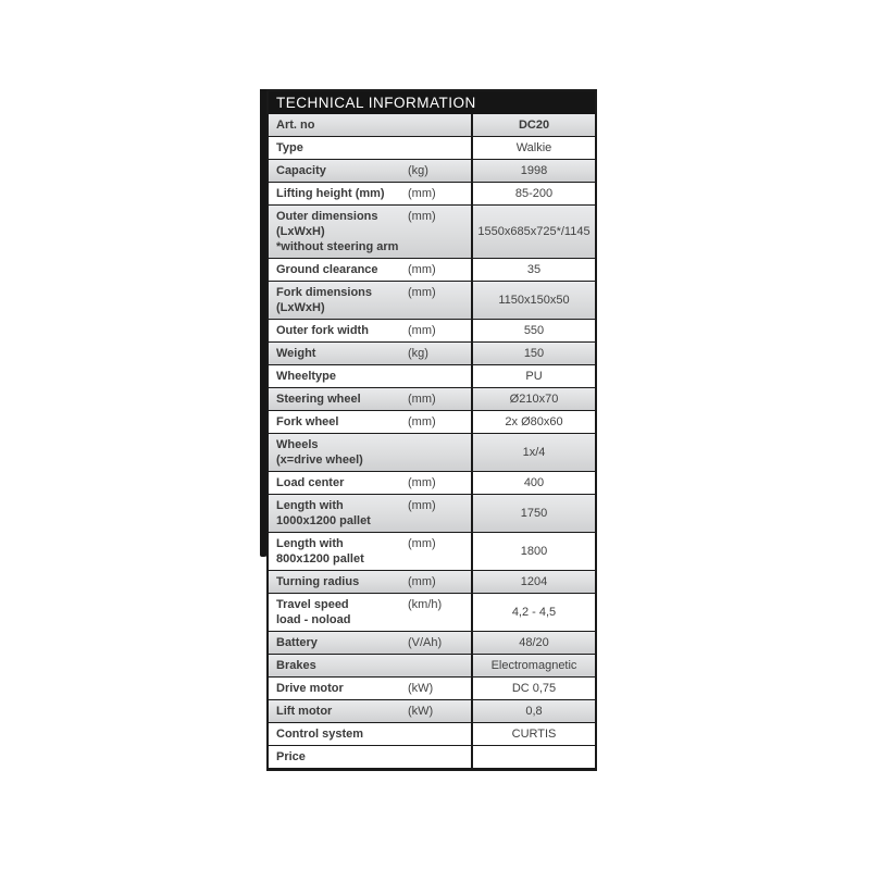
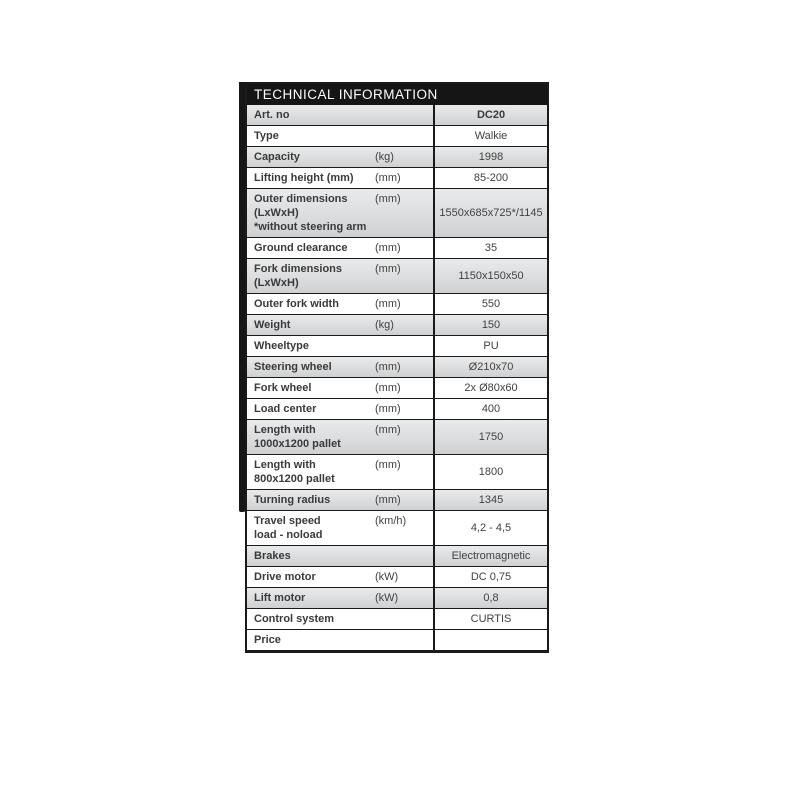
  TECHNICAL INFORMATION
  Art. no
  DC20
  Type
  Walkie
  Capacity
  (kg)
  1998
  Lifting height (mm)
  (mm)
  85-200
  Outer dimensions
  (LxWxH)
  *without steering arm
  (mm)
  1550x685x725*/1145
  Ground clearance
  (mm)
  35
  Fork dimensions
  (LxWxH)
  (mm)
  1150x150x50
  Outer fork width
  (mm)
  550
  Weight
  (kg)
  150
  Wheeltype
  PU
  Steering wheel
  (mm)
  Ø210x70
  Fork wheel
  (mm)
  2x Ø80x60
- Wheels
- (x=drive wheel)
- 1x/4
  Load center
  (mm)
  400
  Length with
  1000x1200 pallet
  (mm)
  1750
  Length with
  800x1200 pallet
  (mm)
  1800
  Turning radius
  (mm)
- 1204
+ 1345
  Travel speed
  load - noload
  (km/h)
  4,2 - 4,5
- Battery
- (V/Ah)
- 48/20
  Brakes
  Electromagnetic
  Drive motor
  (kW)
  DC 0,75
  Lift motor
  (kW)
  0,8
  Control system
  CURTIS
  Price
